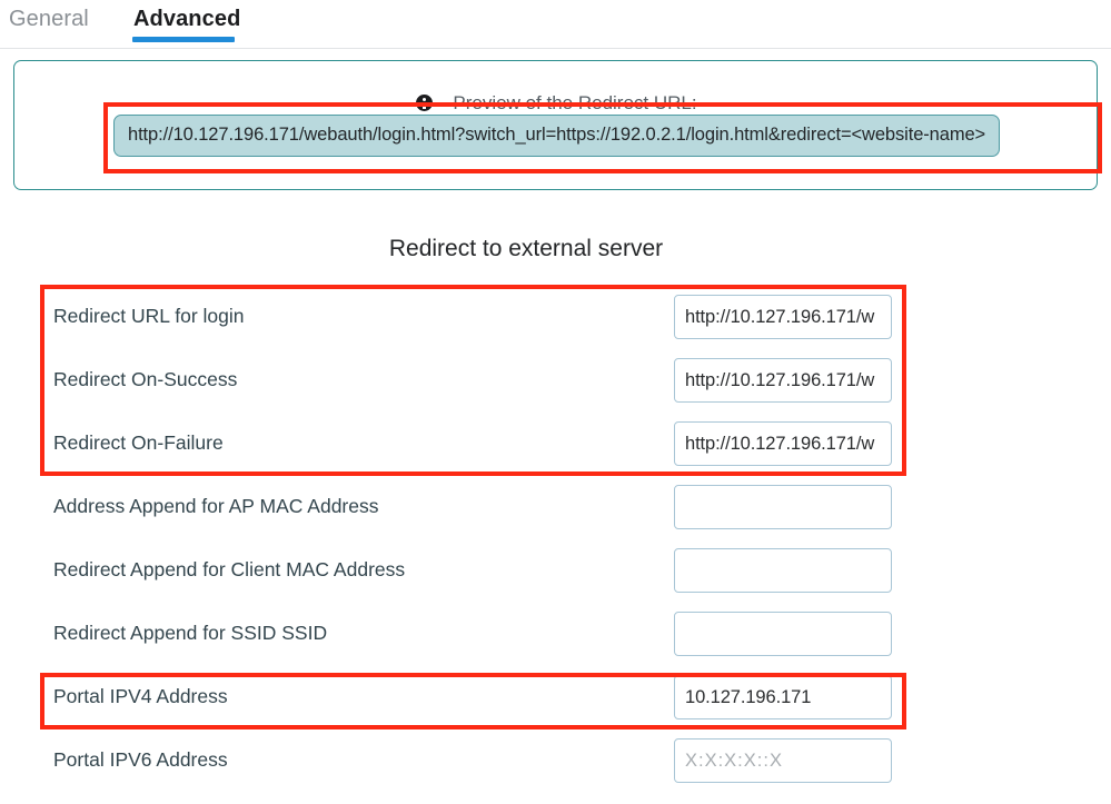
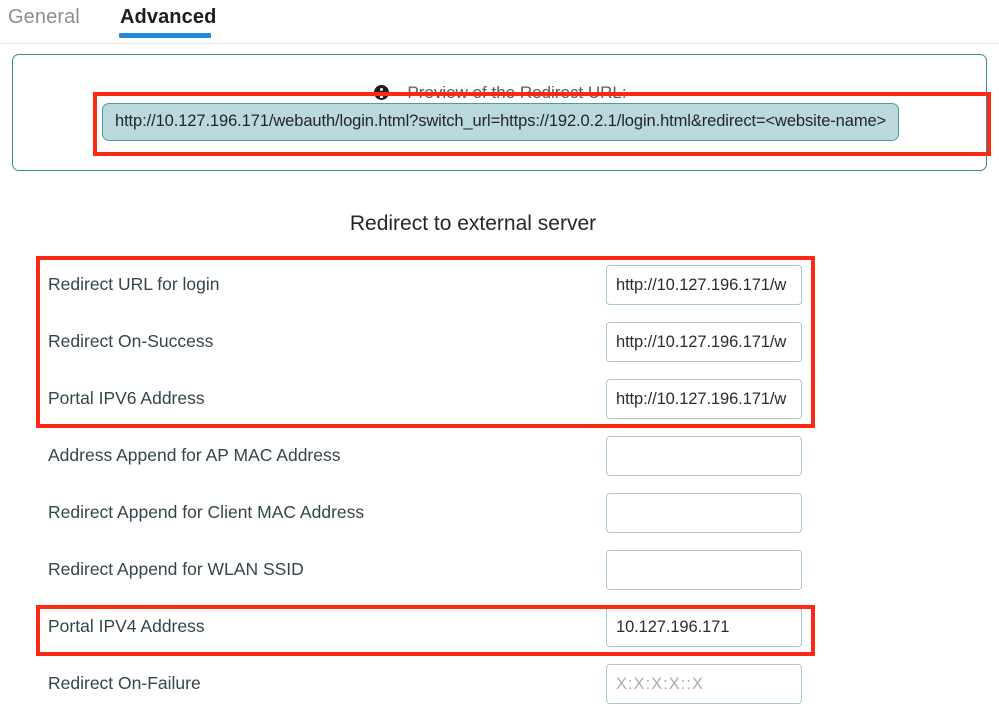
  General
  Advanced
  Preview of the Redirect URL:
  http://10.127.196.171/webauth/login.html?switch_url=https://192.0.2.1/login.html&redirect=<website-name>
  Redirect to external server
  Redirect URL for login
  http://10.127.196.171/w
  Redirect On-Success
  http://10.127.196.171/w
- Redirect On-Failure
+ Portal IPV6 Address
  http://10.127.196.171/w
  Address Append for AP MAC Address
  Redirect Append for Client MAC Address
- Redirect Append for SSID SSID
+ Redirect Append for WLAN SSID
  Portal IPV4 Address
  10.127.196.171
- Portal IPV6 Address
+ Redirect On-Failure
  X:X:X:X::X
